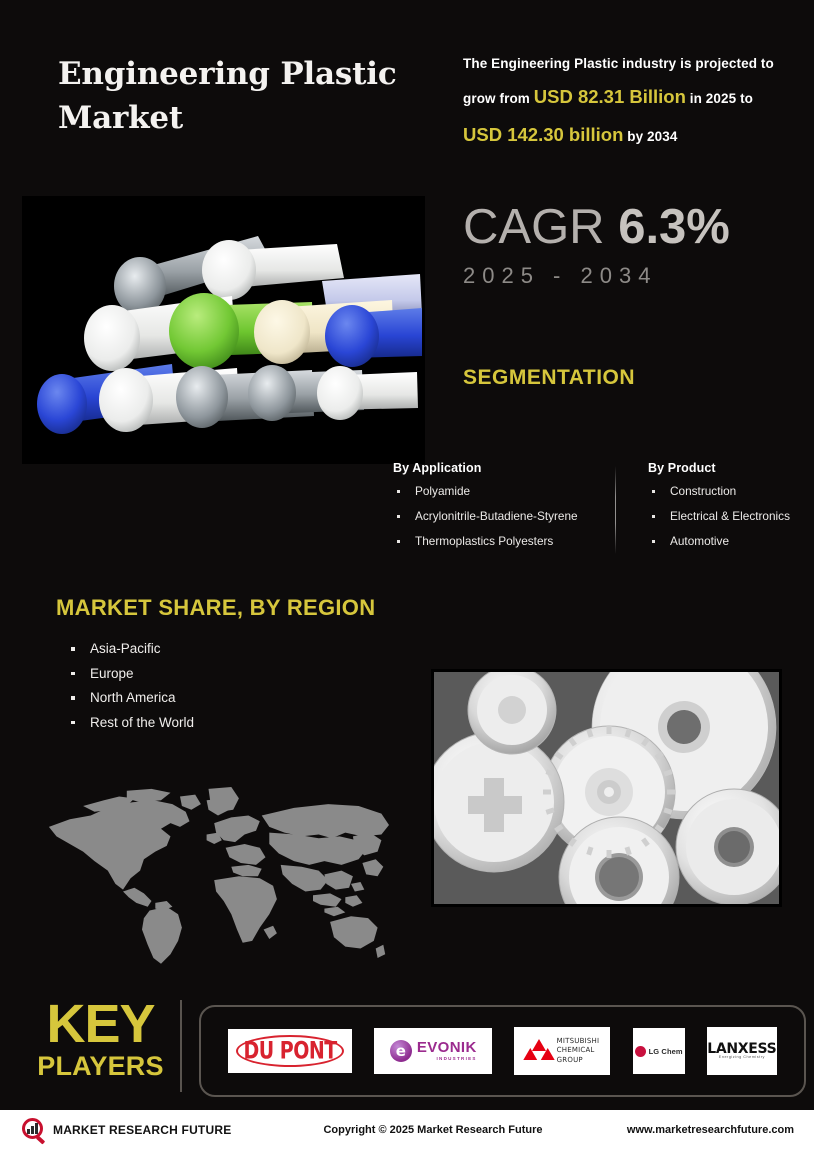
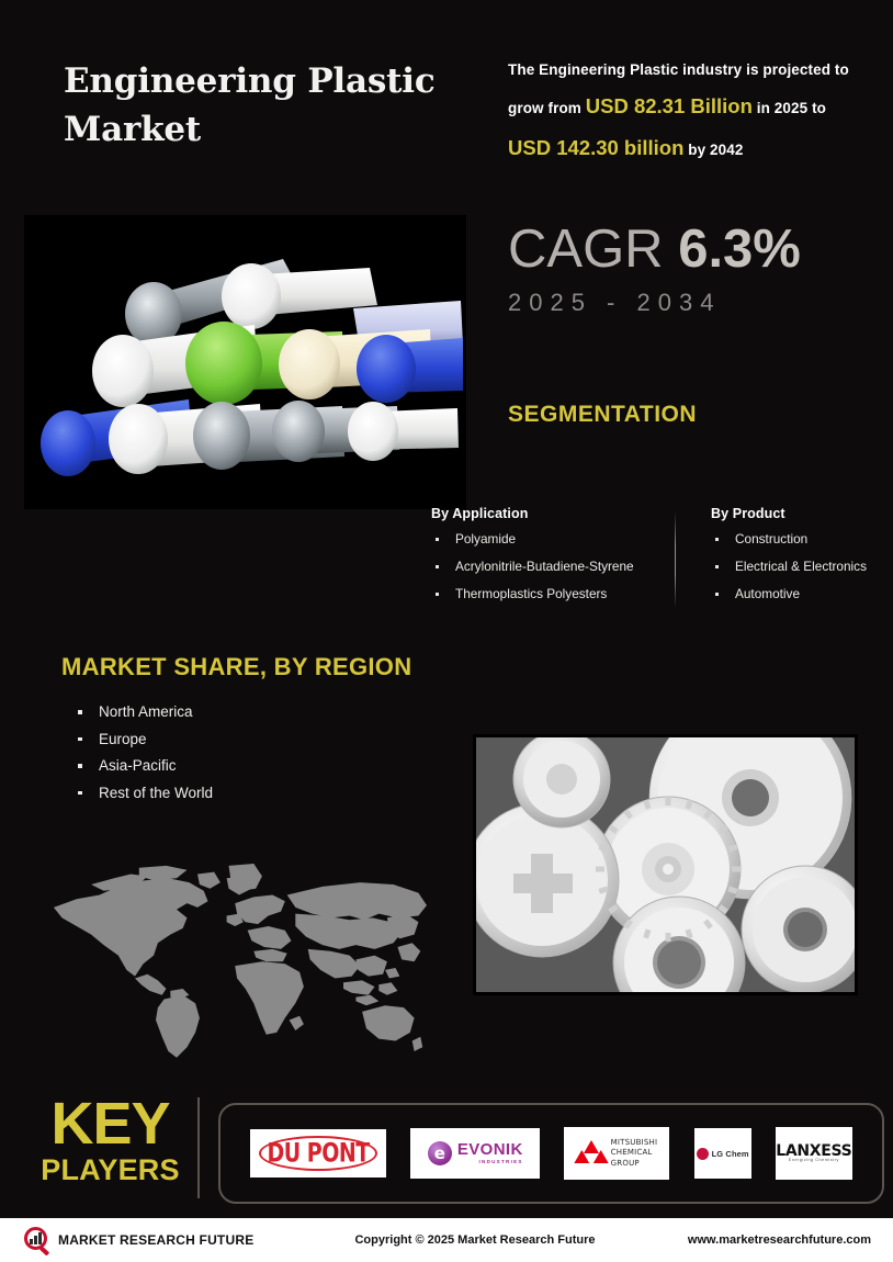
  Engineering Plastic Market
- The Engineering Plastic industry is projected to grow from USD 82.31 Billion in 2025 to USD 142.30 billion by 2034
+ The Engineering Plastic industry is projected to grow from USD 82.31 Billion in 2025 to USD 142.30 billion by 2042
  CAGR 6.3%
  2025 - 2034
  SEGMENTATION
  By Application
  Polyamide
  Acrylonitrile-Butadiene-Styrene
  Thermoplastics Polyesters
  By Product
  Construction
  Electrical & Electronics
  Automotive
  MARKET SHARE, BY REGION
- Asia-Pacific
+ North America
  Europe
- North America
+ Asia-Pacific
  Rest of the World
  KEY
  PLAYERS
  DU PONT
  e
  EVONIK
  MITSUBISHI
  CHEMICAL
  GROUP
  LG Chem
  LANXESS
  MARKET RESEARCH FUTURE
  Copyright © 2025 Market Research Future
  www.marketresearchfuture.com
